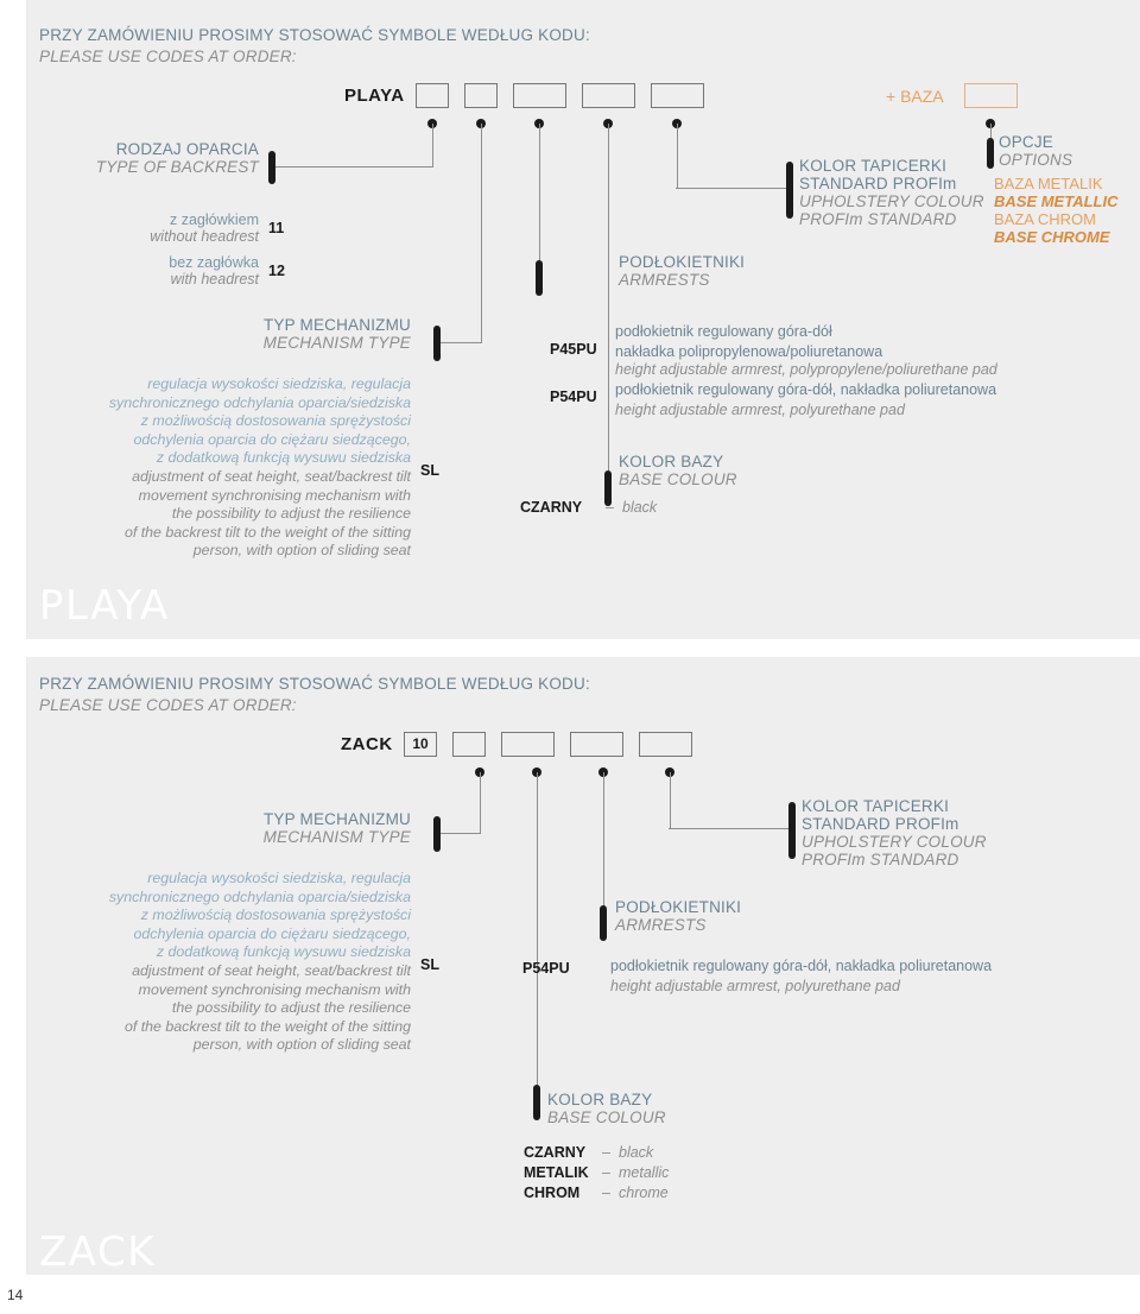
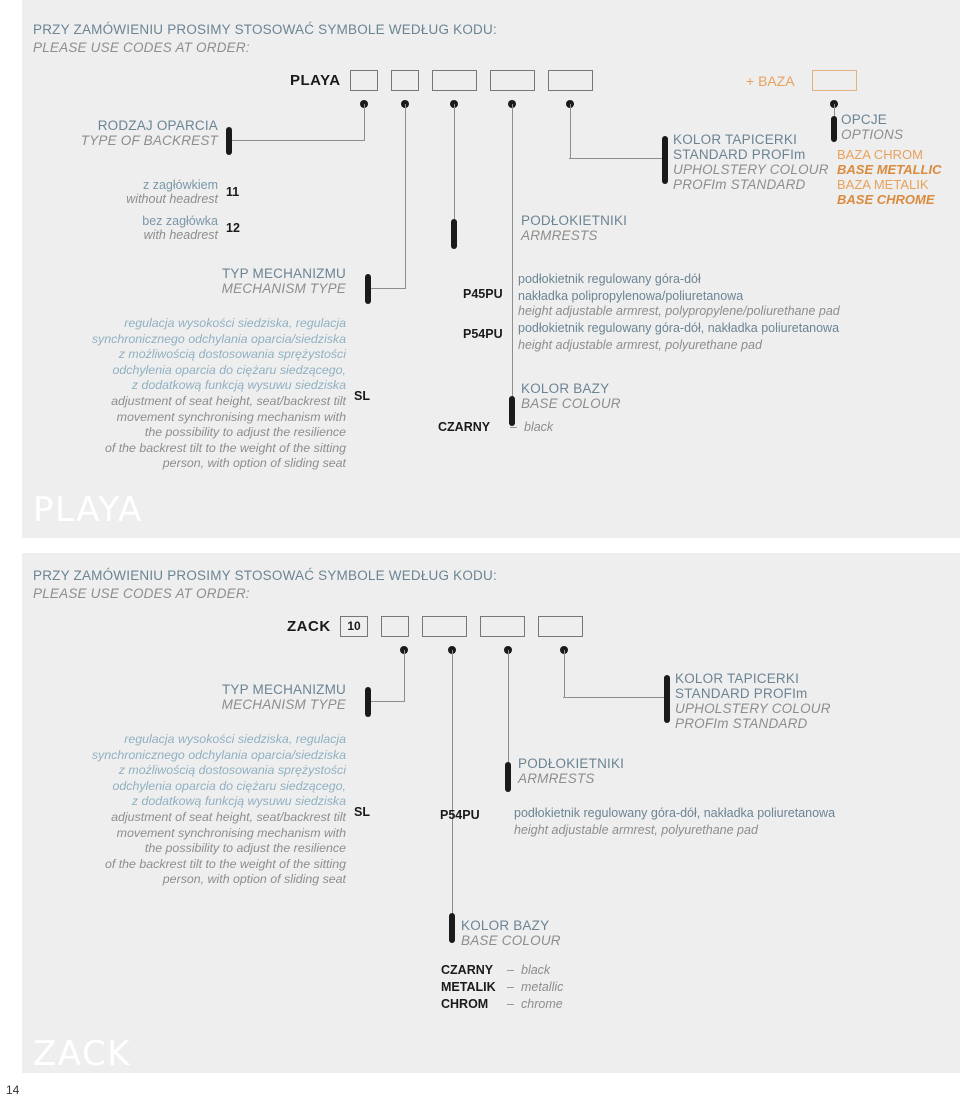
  PRZY ZAMÓWIENIU PROSIMY STOSOWAĆ SYMBOLE WEDŁUG KODU:
  PLEASE USE CODES AT ORDER:
  PLAYA
  + BAZA
  RODZAJ OPARCIA
  TYPE OF BACKREST
  z zagłówkiem
  without headrest
  11
  bez zagłówka
  with headrest
  12
  PODŁOKIETNIKI
  ARMRESTS
  KOLOR TAPICERKI
  STANDARD PROFIm
  UPHOLSTERY COLOUR
  PROFIm STANDARD
  OPCJE
  OPTIONS
- BAZA METALIK
+ BAZA CHROM
  BASE METALLIC
- BAZA CHROM
+ BAZA METALIK
  BASE CHROME
  TYP MECHANIZMU
  MECHANISM TYPE
  regulacja wysokości siedziska, regulacja
  synchronicznego odchylania oparcia/siedziska
  z możliwością dostosowania sprężystości
  odchylenia oparcia do ciężaru siedzącego,
  z dodatkową funkcją wysuwu siedziska
  adjustment of seat height, seat/backrest tilt
  movement synchronising mechanism with
  the possibility to adjust the resilience
  of the backrest tilt to the weight of the sitting
  person, with option of sliding seat
  SL
  P45PU
  podłokietnik regulowany góra-dół
  nakładka polipropylenowa/poliuretanowa
  height adjustable armrest, polypropylene/poliurethane pad
  P54PU
  podłokietnik regulowany góra-dół, nakładka poliuretanowa
  height adjustable armrest, polyurethane pad
  KOLOR BAZY
  BASE COLOUR
  CZARNY
  –
  black
  PRZY ZAMÓWIENIU PROSIMY STOSOWAĆ SYMBOLE WEDŁUG KODU:
  PLEASE USE CODES AT ORDER:
  ZACK
  10
  TYP MECHANIZMU
  MECHANISM TYPE
  regulacja wysokości siedziska, regulacja
  synchronicznego odchylania oparcia/siedziska
  z możliwością dostosowania sprężystości
  odchylenia oparcia do ciężaru siedzącego,
  z dodatkową funkcją wysuwu siedziska
  adjustment of seat height, seat/backrest tilt
  movement synchronising mechanism with
  the possibility to adjust the resilience
  of the backrest tilt to the weight of the sitting
  person, with option of sliding seat
  SL
  KOLOR TAPICERKI
  STANDARD PROFIm
  UPHOLSTERY COLOUR
  PROFIm STANDARD
  PODŁOKIETNIKI
  ARMRESTS
  P54PU
  podłokietnik regulowany góra-dół, nakładka poliuretanowa
  height adjustable armrest, polyurethane pad
  KOLOR BAZY
  BASE COLOUR
  CZARNY
  –
  black
  METALIK
  –
  metallic
  CHROM
  –
  chrome
  14
